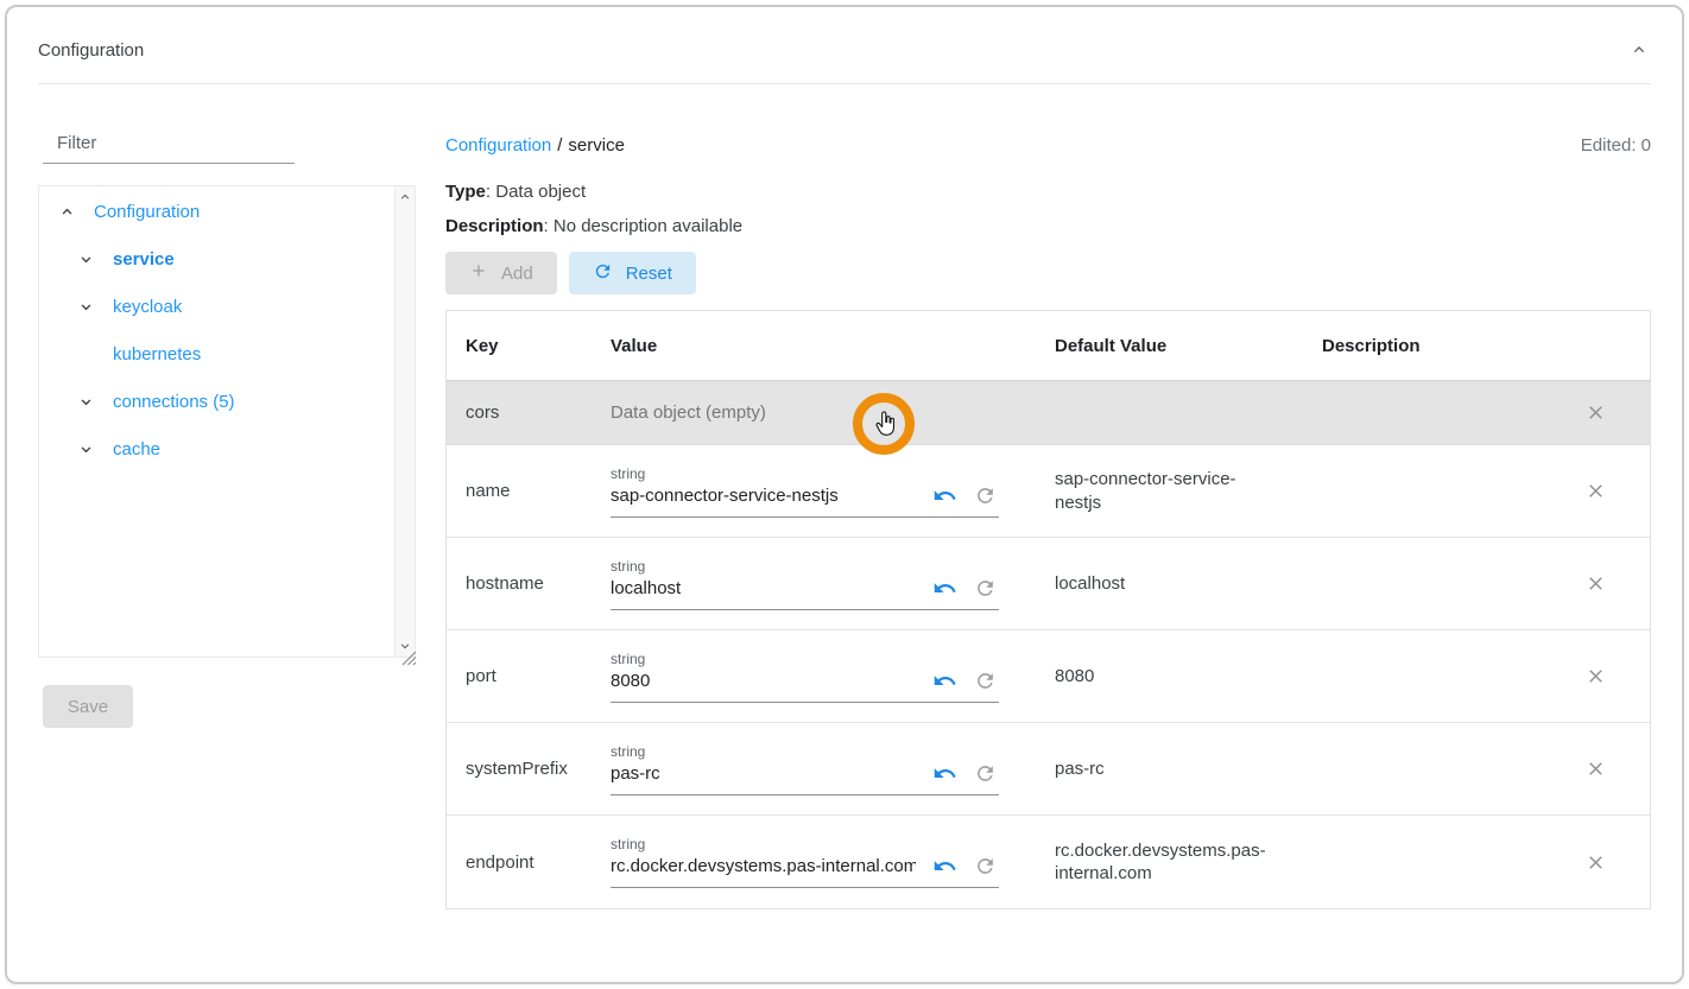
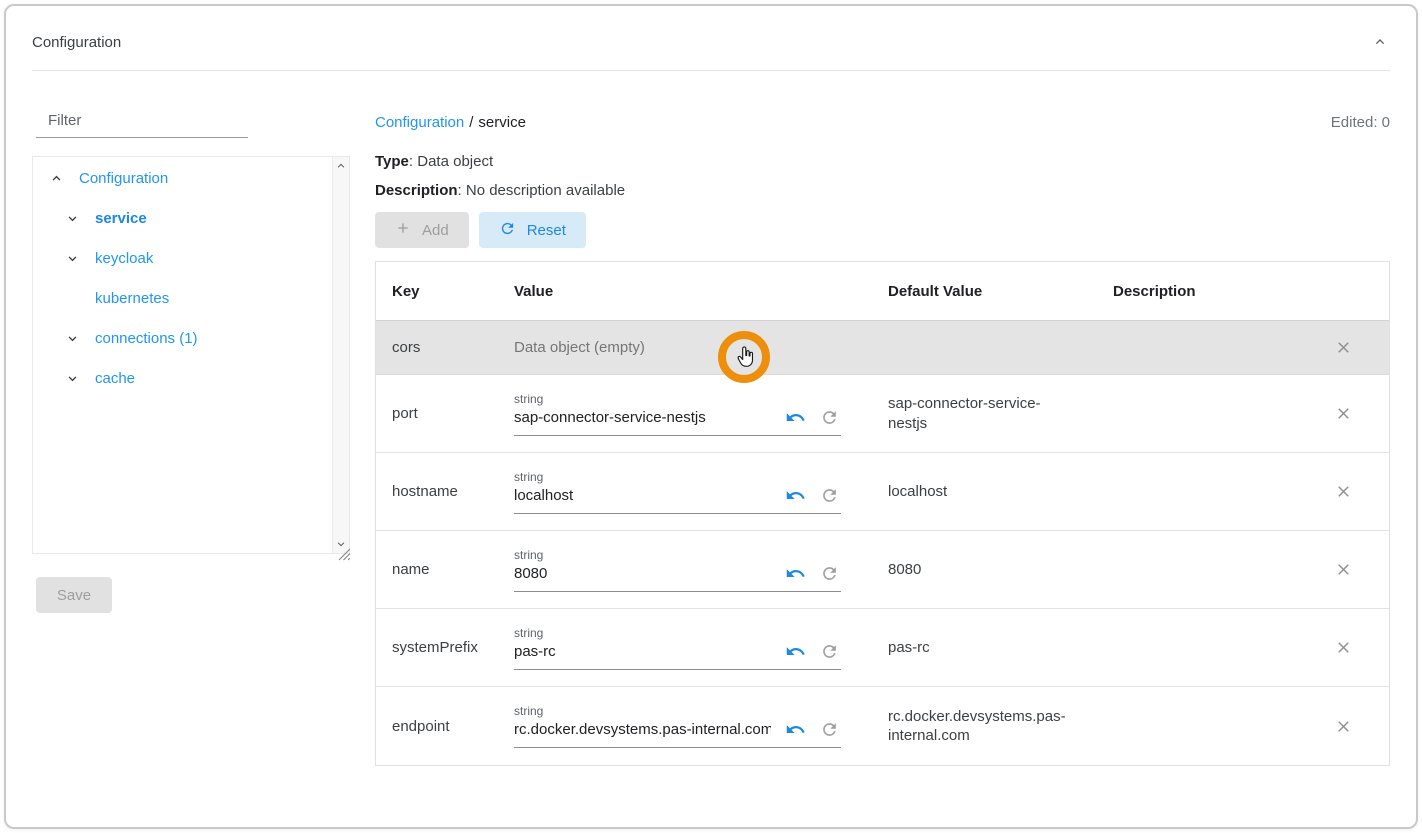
  Configuration
  Filter
  Configuration
  service
  keycloak
  kubernetes
- connections (5)
+ connections (1)
  cache
  Save
  Configuration / service
  Edited: 0
  Type: Data object
  Description: No description available
  Add
  Reset
  Key
  Value
  Default Value
  Description
  cors
  Data object (empty)
- name
+ port
  string
  sap-connector-service-nestjs
  sap-connector-service-nestjs
  hostname
  string
  localhost
  localhost
- port
+ name
  string
  8080
  8080
  systemPrefix
  string
  pas-rc
  pas-rc
  endpoint
  string
  rc.docker.devsystems.pas-internal.com
  rc.docker.devsystems.pas-internal.com
